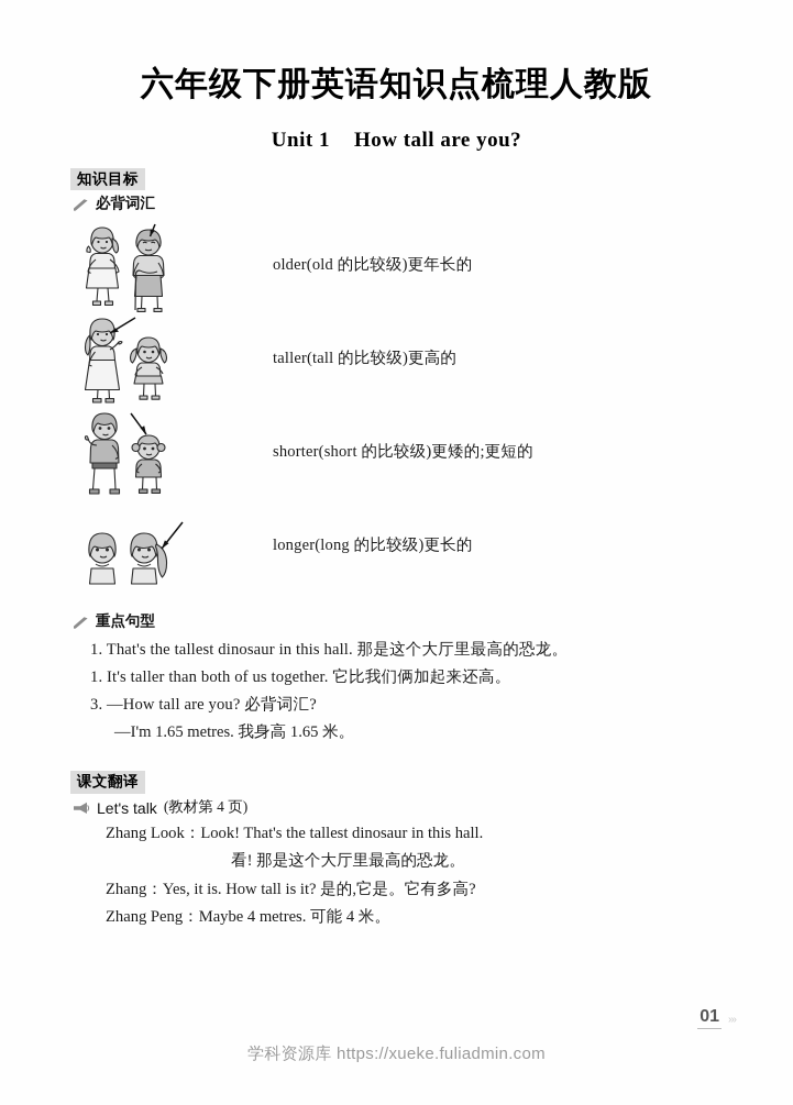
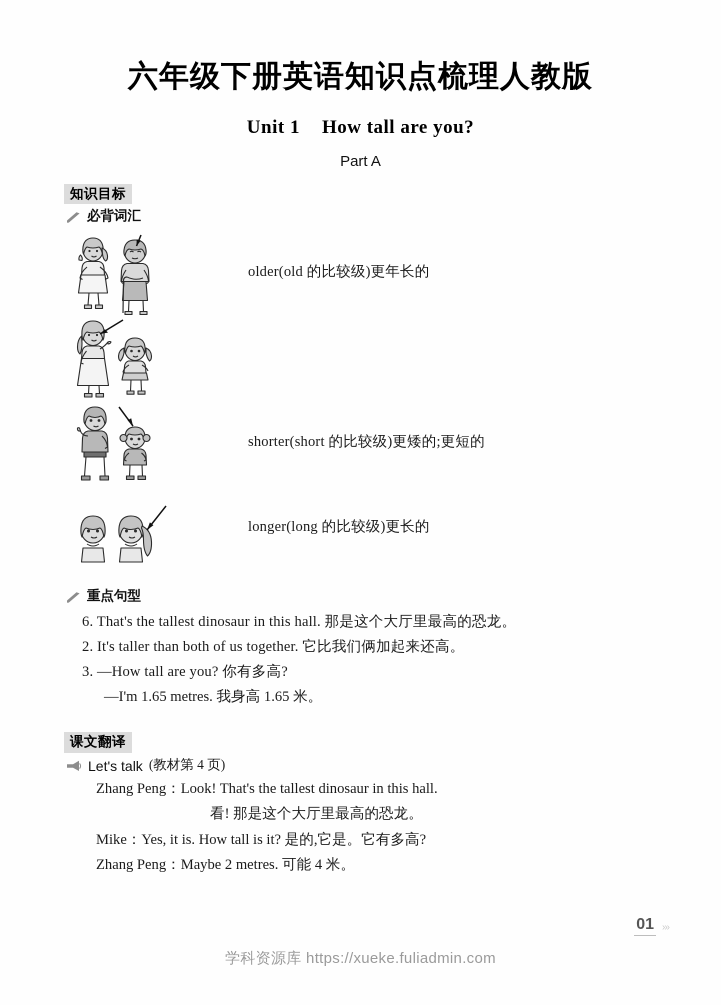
  六年级下册英语知识点梳理人教版
  Unit 1 How tall are you?
+ Part A
  知识目标
  必背词汇
  older(old 的比较级)更年长的
- taller(tall 的比较级)更高的
  shorter(short 的比较级)更矮的;更短的
  longer(long 的比较级)更长的
  重点句型
- 1. That's the tallest dinosaur in this hall. 那是这个大厅里最高的恐龙。
+ 6. That's the tallest dinosaur in this hall. 那是这个大厅里最高的恐龙。
- 1. It's taller than both of us together. 它比我们俩加起来还高。
+ 2. It's taller than both of us together. 它比我们俩加起来还高。
- 3. —How tall are you? 必背词汇?
+ 3. —How tall are you? 你有多高?
  —I'm 1.65 metres. 我身高 1.65 米。
  课文翻译
  Let's talk
  (教材第 4 页)
- Zhang Look：Look! That's the tallest dinosaur in this hall.
+ Zhang Peng：Look! That's the tallest dinosaur in this hall.
  看! 那是这个大厅里最高的恐龙。
- Zhang：Yes, it is. How tall is it? 是的,它是。它有多高?
+ Mike：Yes, it is. How tall is it? 是的,它是。它有多高?
- Zhang Peng：Maybe 4 metres. 可能 4 米。
+ Zhang Peng：Maybe 2 metres. 可能 4 米。
  01
  ›››
  学科资源库 https://xueke.fuliadmin.com
